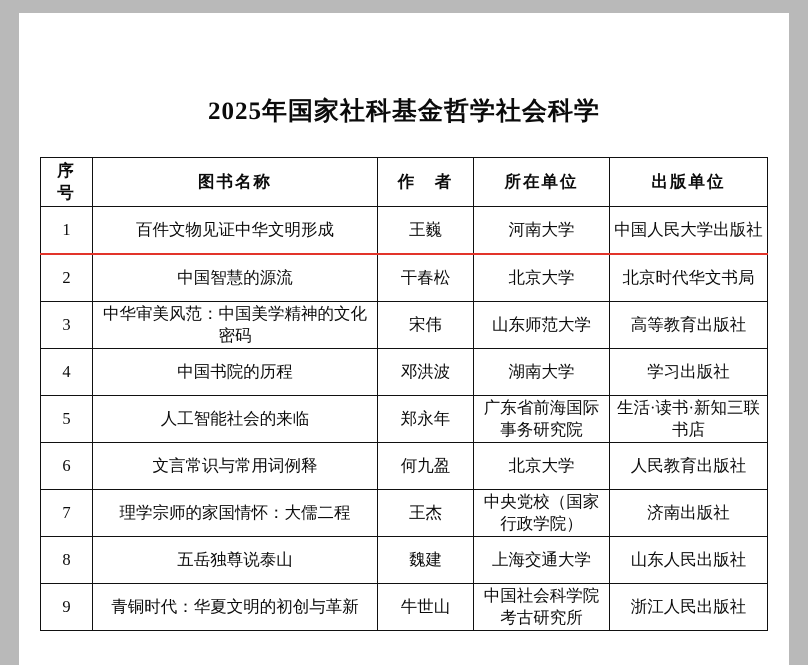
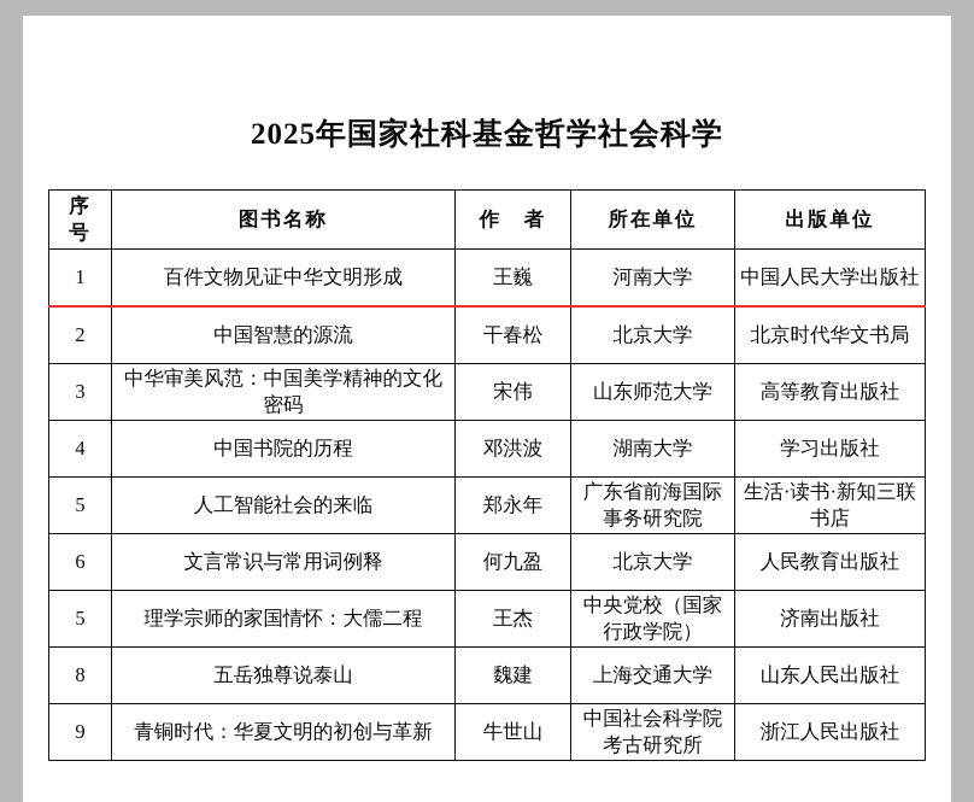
  2025年国家社科基金哲学社会科学
  序 号	图书名称	作 者	所在单位	出版单位
  1	百件文物见证中华文明形成	王巍	河南大学	中国人民大学出版社
  2	中国智慧的源流	干春松	北京大学	北京时代华文书局
  3	中华审美风范：中国美学精神的文化密码	宋伟	山东师范大学	高等教育出版社
  4	中国书院的历程	邓洪波	湖南大学	学习出版社
  5	人工智能社会的来临	郑永年	广东省前海国际事务研究院	生活·读书·新知三联书店
  6	文言常识与常用词例释	何九盈	北京大学	人民教育出版社
- 7	理学宗师的家国情怀：大儒二程	王杰	中央党校（国家行政学院）	济南出版社
+ 5	理学宗师的家国情怀：大儒二程	王杰	中央党校（国家行政学院）	济南出版社
  8	五岳独尊说泰山	魏建	上海交通大学	山东人民出版社
  9	青铜时代：华夏文明的初创与革新	牛世山	中国社会科学院考古研究所	浙江人民出版社
